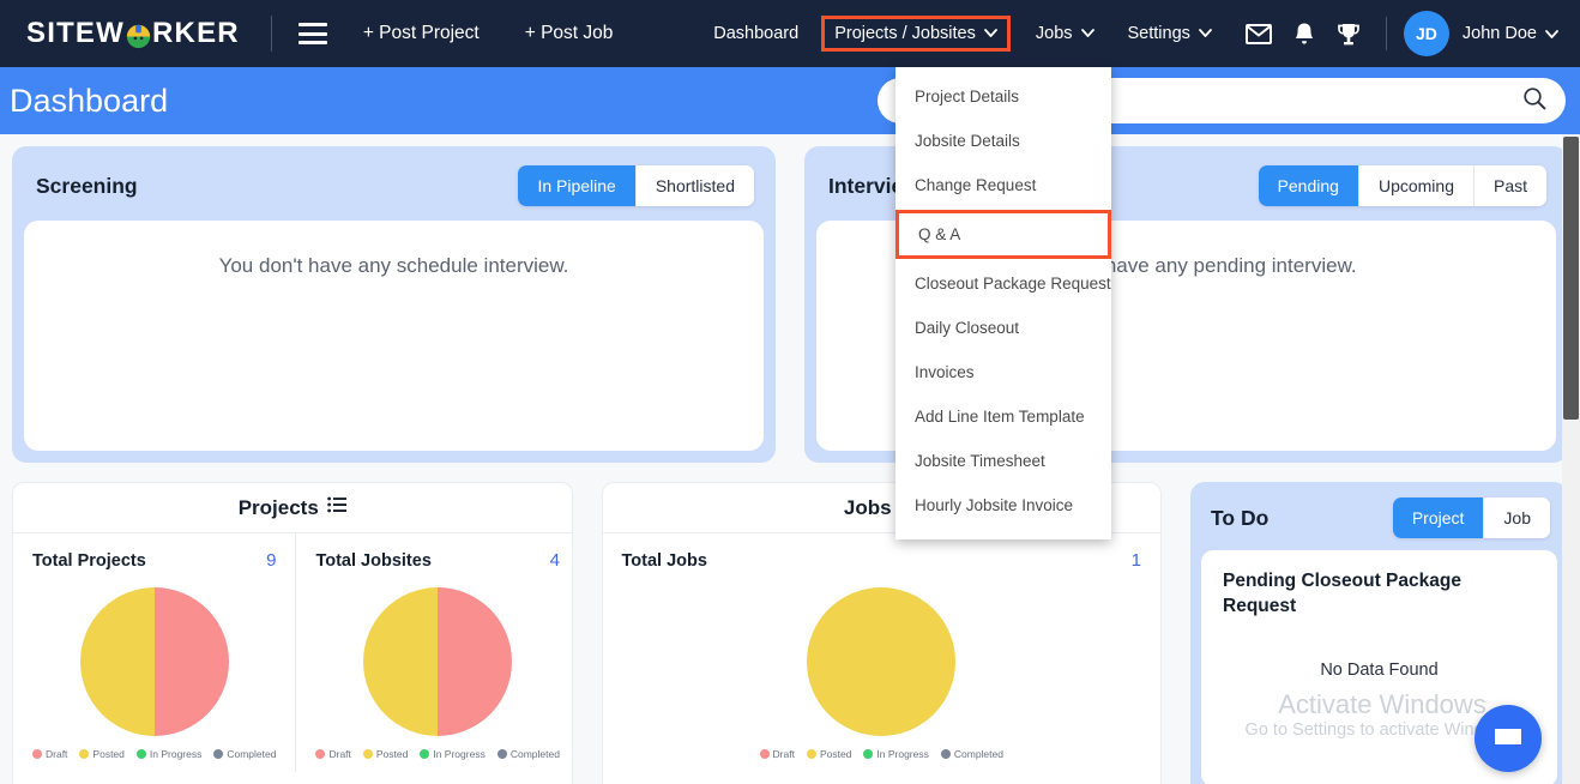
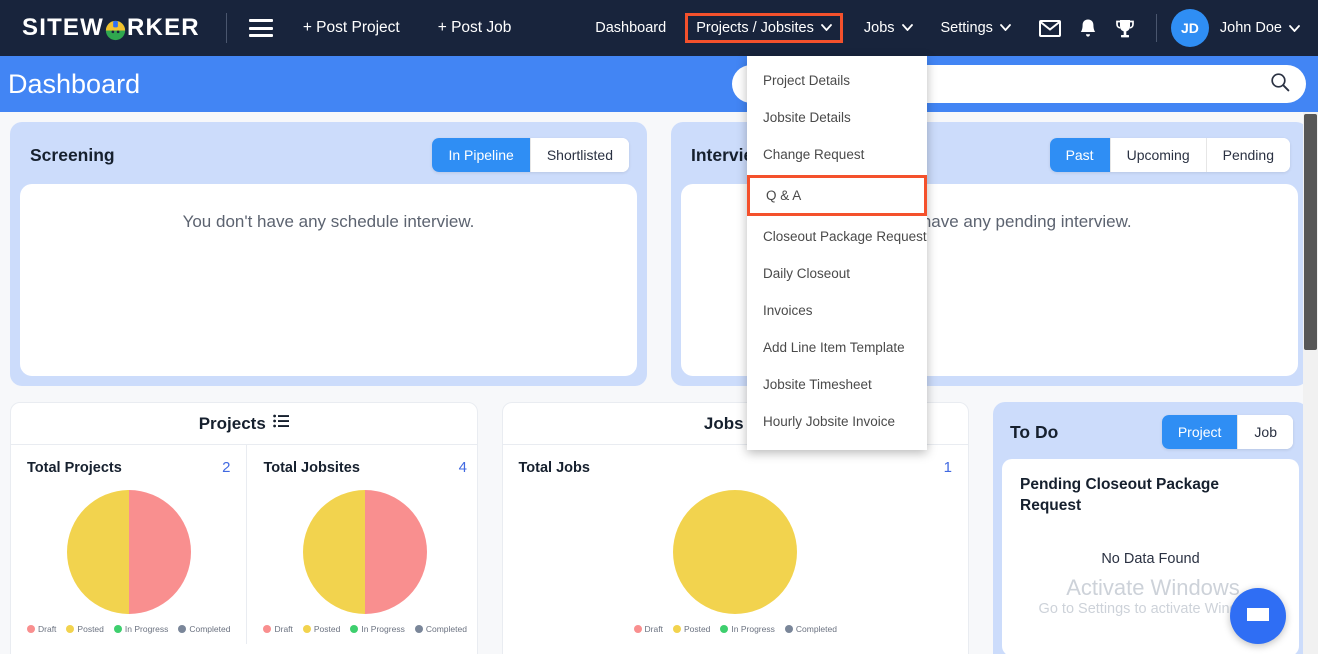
  SITEW
  RKER
  + Post Project
  + Post Job
  Dashboard
  Projects / Jobsites
  Jobs
  Settings
  JD
  John Doe
  Dashboard
  Screening
  In Pipeline
  Shortlisted
  You don't have any schedule interview.
  Intervi
- Pending
+ Past
  Upcoming
- Past
+ Pending
  ave any pending interview.
  Projects
  Total Projects
- 9
+ 2
  Draft
  Posted
  In Progress
  Completed
  Total Jobsites
  4
  Draft
  Posted
  In Progress
  Completed
  Jobs
  Total Jobs
  1
  Draft
  Posted
  In Progress
  Completed
  To Do
  Project
  Job
  Pending Closeout Package Request
  No Data Found
  Activate Windows
  Go to Settings to activate Win
  Project Details
  Jobsite Details
  Change Request
  Q & A
  Closeout Package Request
  Daily Closeout
  Invoices
  Add Line Item Template
  Jobsite Timesheet
  Hourly Jobsite Invoice
